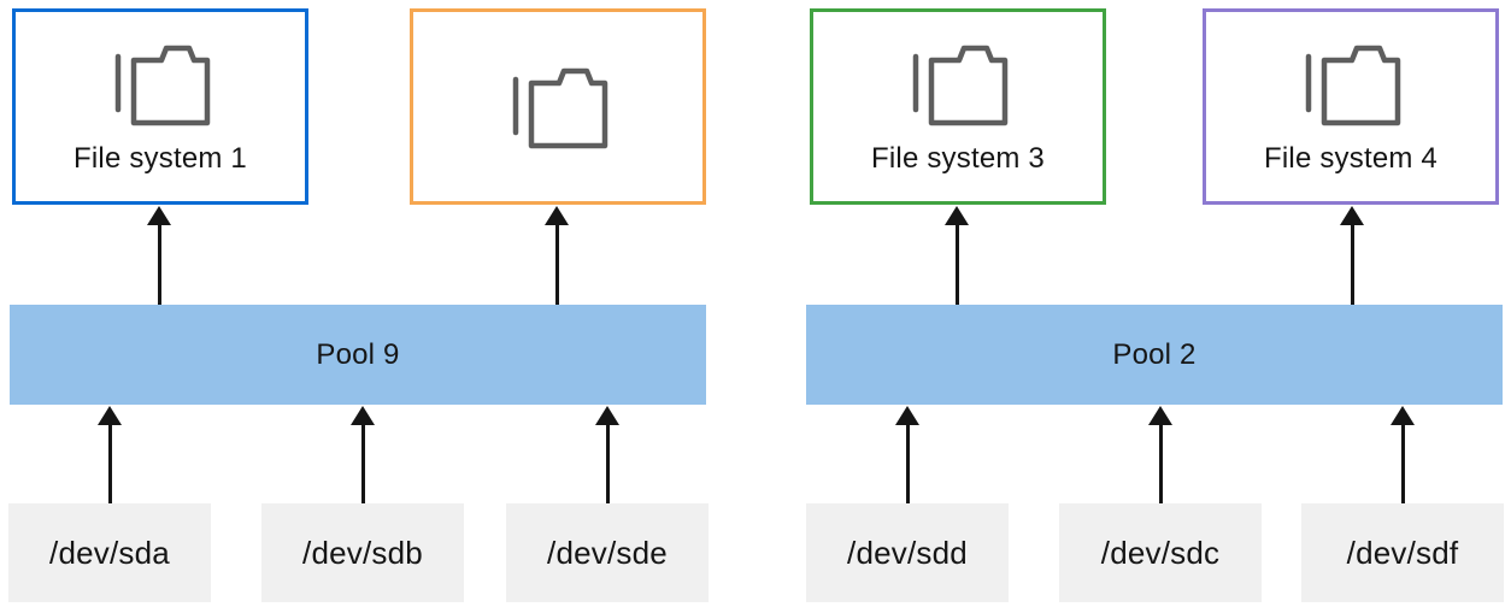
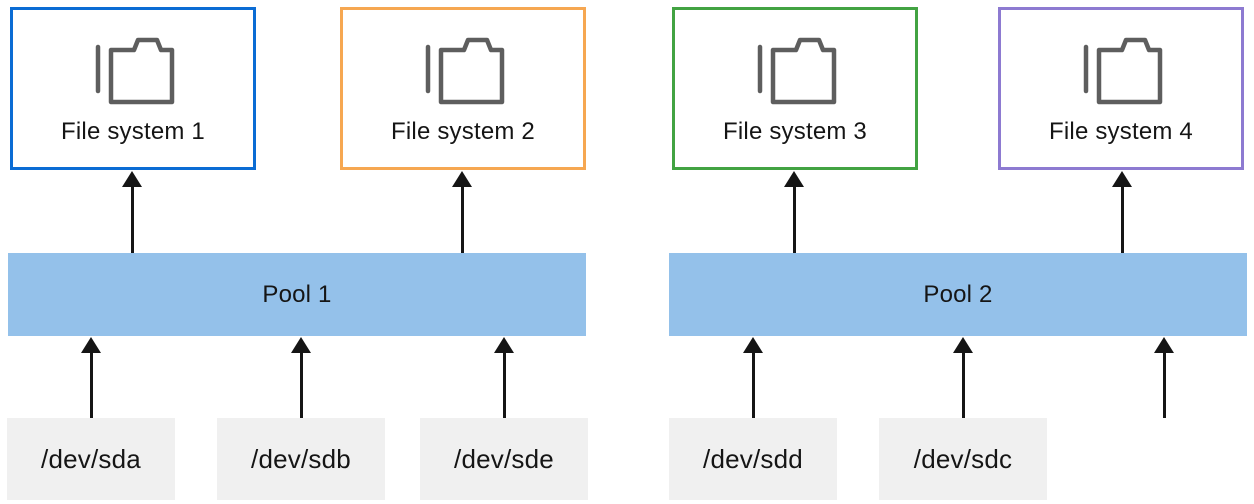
  File system 1
+ File system 2
  File system 3
  File system 4
- Pool 9
+ Pool 1
  Pool 2
  /dev/sda
  /dev/sdb
  /dev/sde
  /dev/sdd
  /dev/sdc
- /dev/sdf
